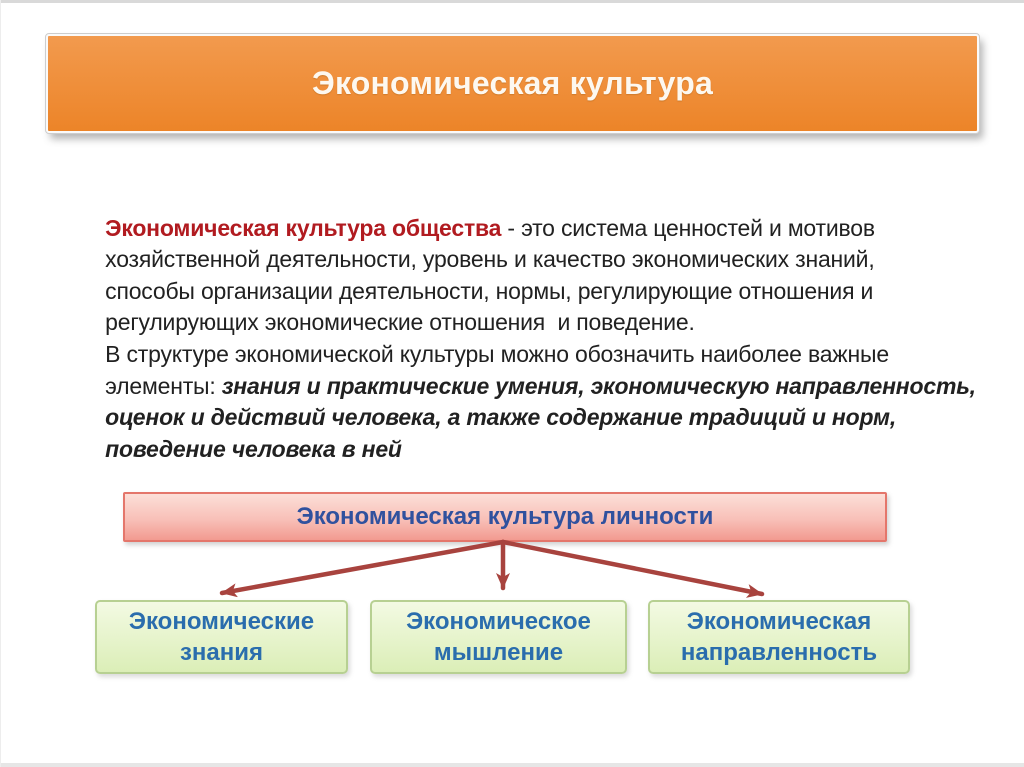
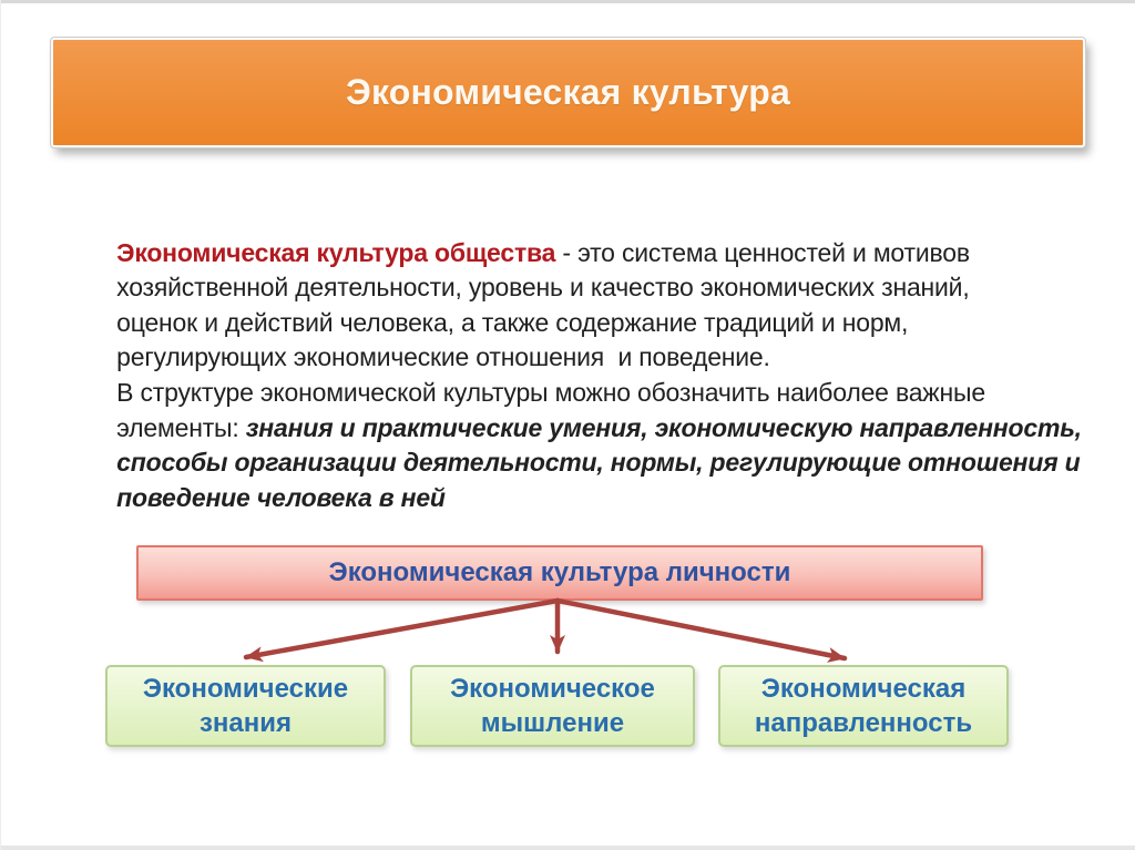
  Экономическая культура
  Экономическая культура общества - это система ценностей и мотивов
  хозяйственной деятельности, уровень и качество экономических знаний,
- способы организации деятельности, нормы, регулирующие отношения и
+ оценок и действий человека, а также содержание традиций и норм,
  регулирующих экономические отношения и поведение.
  В структуре экономической культуры можно обозначить наиболее важные
  элементы: знания и практические умения, экономическую направленность,
- оценок и действий человека, а также содержание традиций и норм,
+ способы организации деятельности, нормы, регулирующие отношения и
  поведение человека в ней
  Экономическая культура личности
  Экономические
  знания
  Экономическое
  мышление
  Экономическая
  направленность
